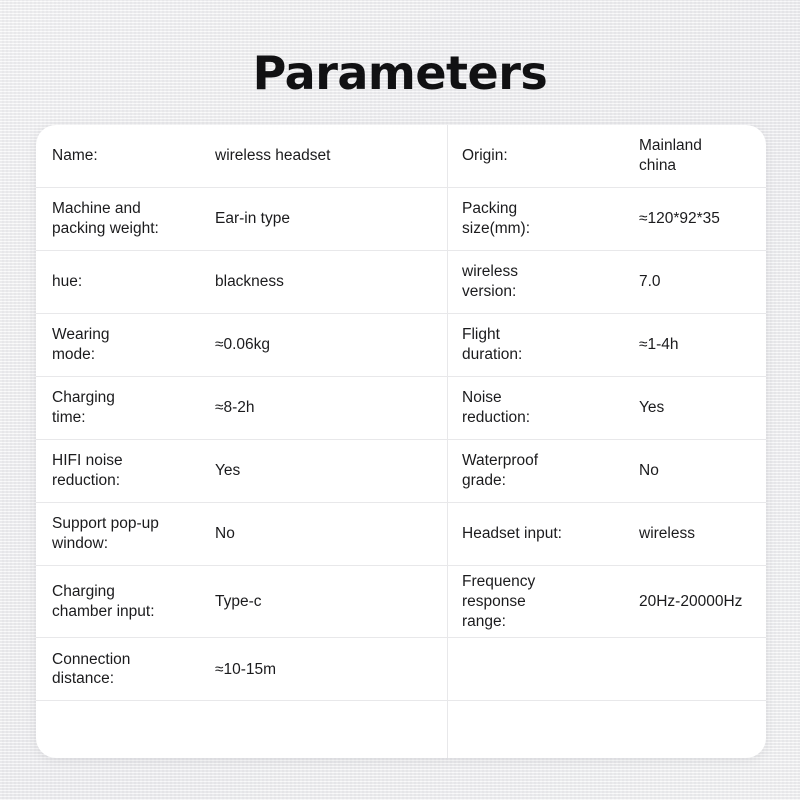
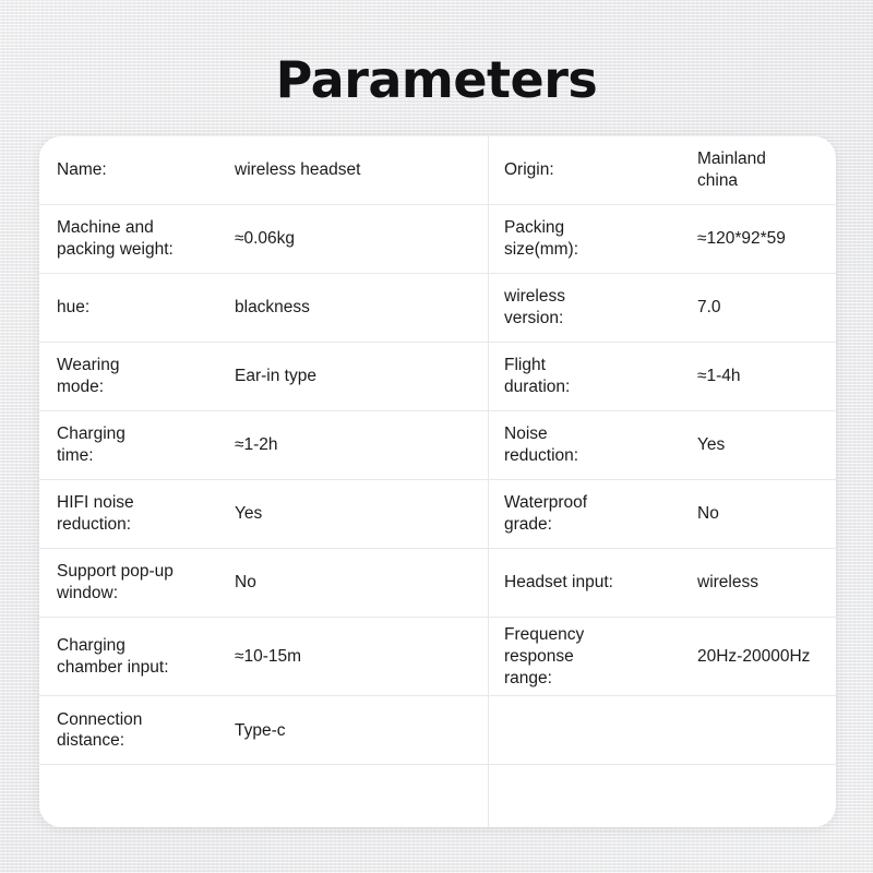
  Parameters
  Name:
  wireless headset
  Origin:
  Mainland
  china
  Machine and
  packing weight:
- Ear-in type
+ ≈0.06kg
  Packing
  size(mm):
- ≈120*92*35
+ ≈120*92*59
  hue:
  blackness
  wireless
  version:
  7.0
  Wearing
  mode:
- ≈0.06kg
+ Ear-in type
  Flight
  duration:
  ≈1-4h
  Charging
  time:
- ≈8-2h
+ ≈1-2h
  Noise
  reduction:
  Yes
  HIFI noise
  reduction:
  Yes
  Waterproof
  grade:
  No
  Support pop-up
  window:
  No
  Headset input:
  wireless
  Charging
  chamber input:
- Type-c
+ ≈10-15m
  Frequency
  response
  range:
  20Hz-20000Hz
  Connection
  distance:
- ≈10-15m
+ Type-c
